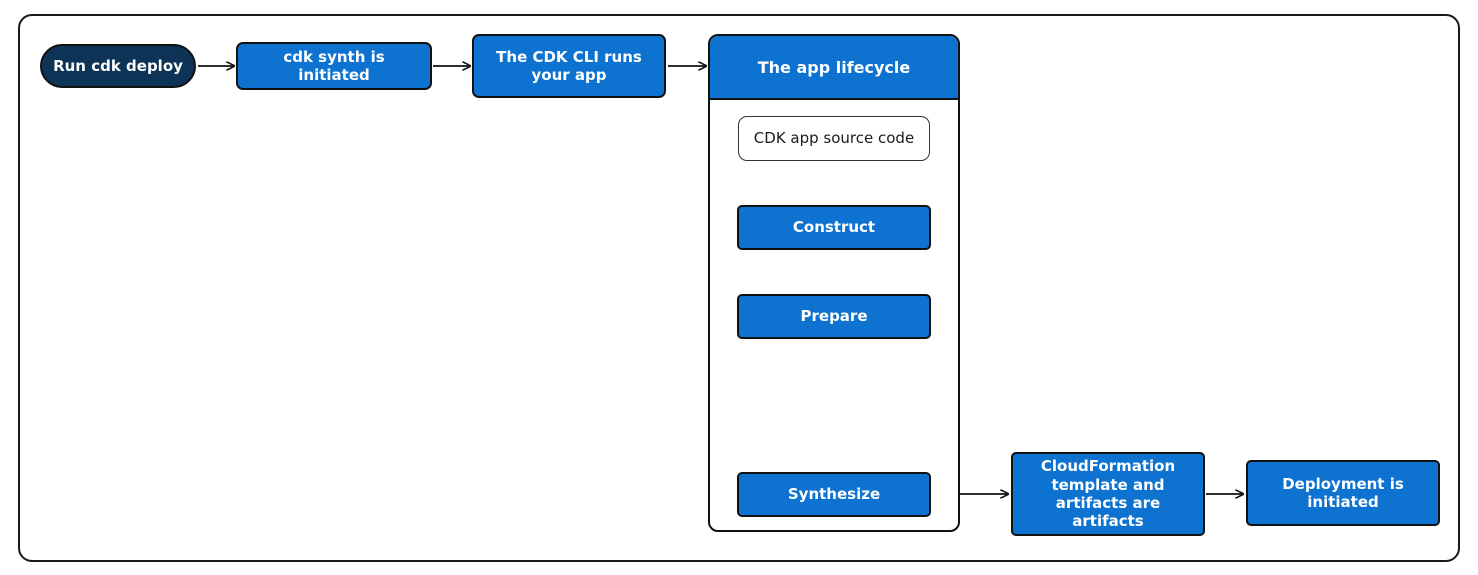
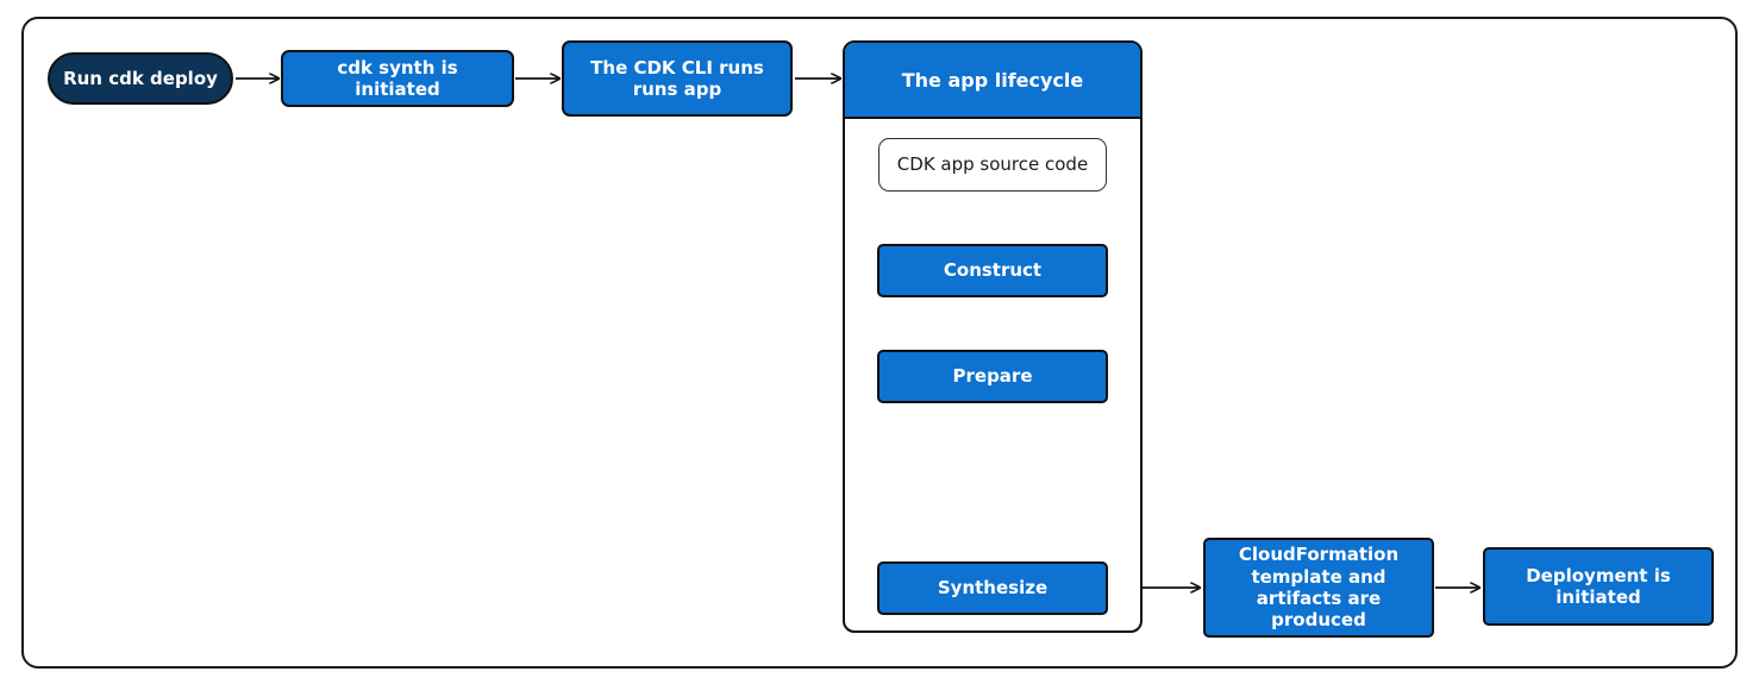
  Run cdk deploy
  cdk synth is initiated
- The CDK CLI runs your app
+ The CDK CLI runs runs app
  The app lifecycle
  CDK app source code
  Construct
  Prepare
  Synthesize
- CloudFormation template and artifacts are artifacts
+ CloudFormation template and artifacts are produced
  Deployment is initiated
